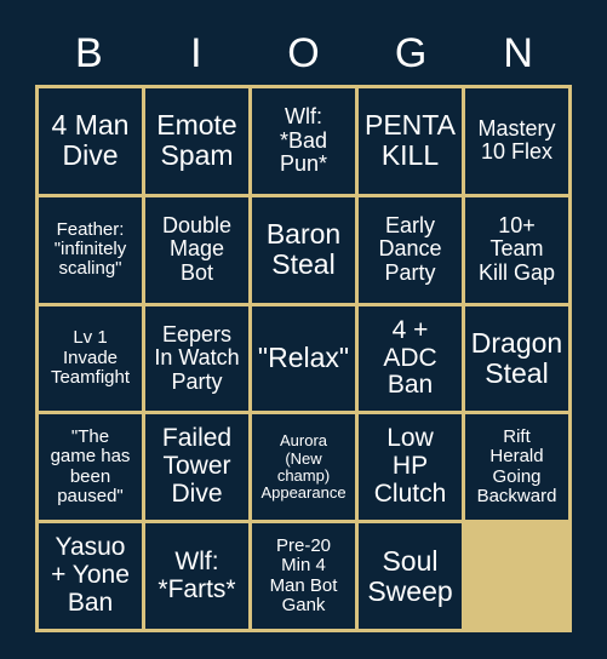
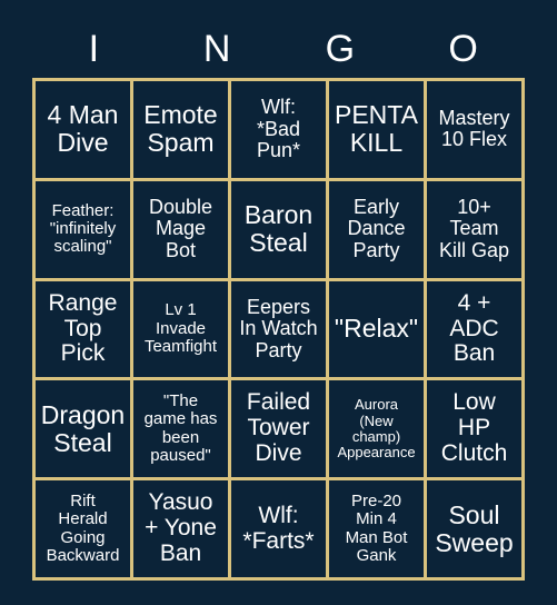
- B
  I
- O
+ N
  G
- N
+ O
  4 Man
  Dive
  Emote
  Spam
  Wlf:
  *Bad
  Pun*
  PENTA
  KILL
  Mastery
  10 Flex
  Feather:
  "infinitely
  scaling"
  Double
  Mage
  Bot
  Baron
  Steal
  Early
  Dance
  Party
  10+
  Team
  Kill Gap
+ Range
+ Top
+ Pick
  Lv 1
  Invade
  Teamfight
  Eepers
  In Watch
  Party
  "Relax"
  4 +
  ADC
  Ban
  Dragon
  Steal
  "The
  game has
  been
  paused"
  Failed
  Tower
  Dive
  Aurora
  (New
  champ)
  Appearance
  Low
  HP
  Clutch
  Rift
  Herald
  Going
  Backward
  Yasuo
  + Yone
  Ban
  Wlf:
  *Farts*
  Pre-20
  Min 4
  Man Bot
  Gank
  Soul
  Sweep
